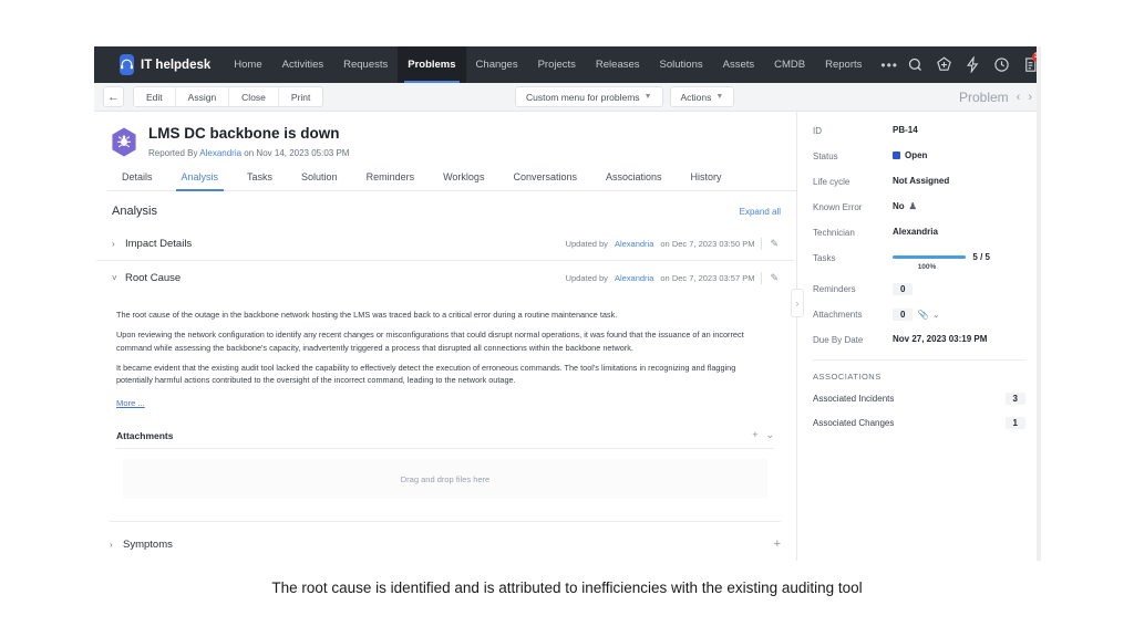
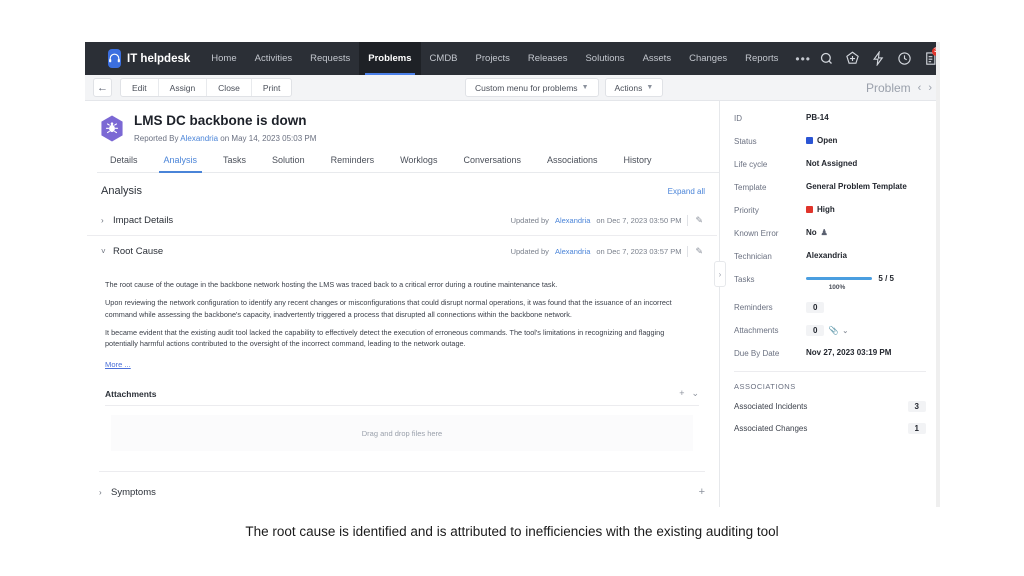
  IT helpdesk
  Home
  Activities
  Requests
  Problems
- Changes
+ CMDB
  Projects
  Releases
  Solutions
  Assets
- CMDB
+ Changes
  Reports
  •••
  ←
  Edit
  Assign
  Close
  Print
  Custom menu for problems
  Actions
  Problem
  ‹
  ›
  LMS DC backbone is down
- Reported By Alexandria on Nov 14, 2023 05:03 PM
+ Reported By Alexandria on May 14, 2023 05:03 PM
  Details
  Analysis
  Tasks
  Solution
  Reminders
  Worklogs
  Conversations
  Associations
  History
  Analysis
  Expand all
  ›
  Impact Details
  Updated by
  Alexandria
  on Dec 7, 2023 03:50 PM
  ✎
  ˅
  Root Cause
  Updated by
  Alexandria
  on Dec 7, 2023 03:57 PM
  ✎
  The root cause of the outage in the backbone network hosting the LMS was traced back to a critical error during a routine maintenance task.
  Upon reviewing the network configuration to identify any recent changes or misconfigurations that could disrupt normal operations, it was found that the issuance of an incorrect command while assessing the backbone's capacity, inadvertently triggered a process that disrupted all connections within the backbone network.
  It became evident that the existing audit tool lacked the capability to effectively detect the execution of erroneous commands. The tool's limitations in recognizing and flagging potentially harmful actions contributed to the oversight of the incorrect command, leading to the network outage.
  More ...
  Attachments
  +
  ⌄
  Drag and drop files here
  ›
  Symptoms
  +
  ›
  ID
  PB-14
  Status
  Open
  Life cycle
  Not Assigned
+ Template
+ General Problem Template
+ Priority
+ High
  Known Error
  No
  ♟
  Technician
  Alexandria
  Tasks
  5 / 5
  Reminders
  0
  Attachments
  0
  📎
  Due By Date
  Nov 27, 2023 03:19 PM
  ASSOCIATIONS
  Associated Incidents
  3
  Associated Changes
  1
  The root cause is identified and is attributed to inefficiencies with the existing auditing tool
